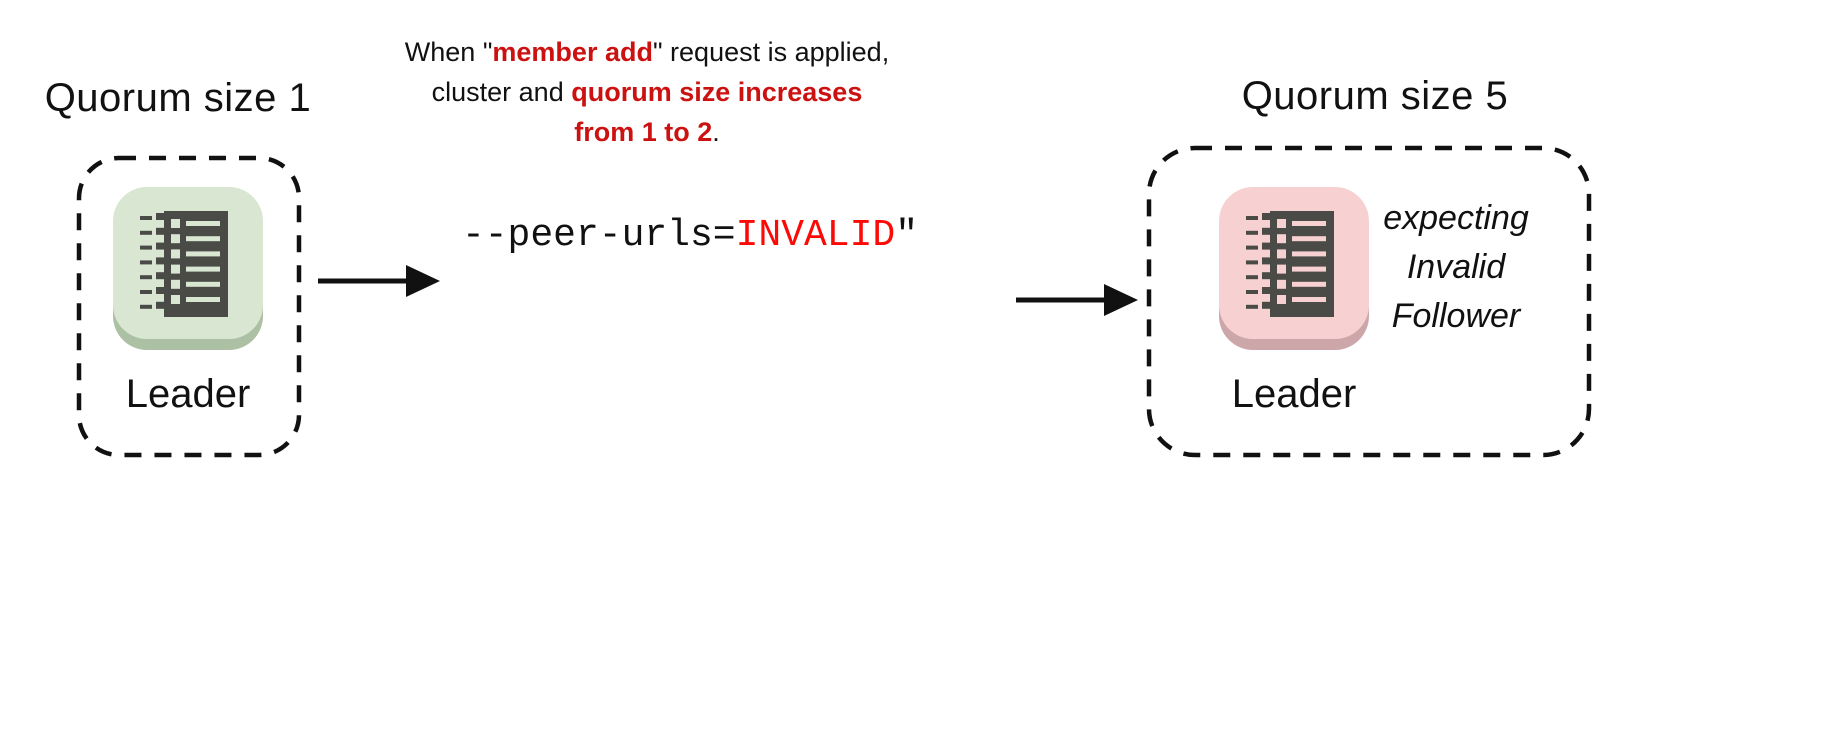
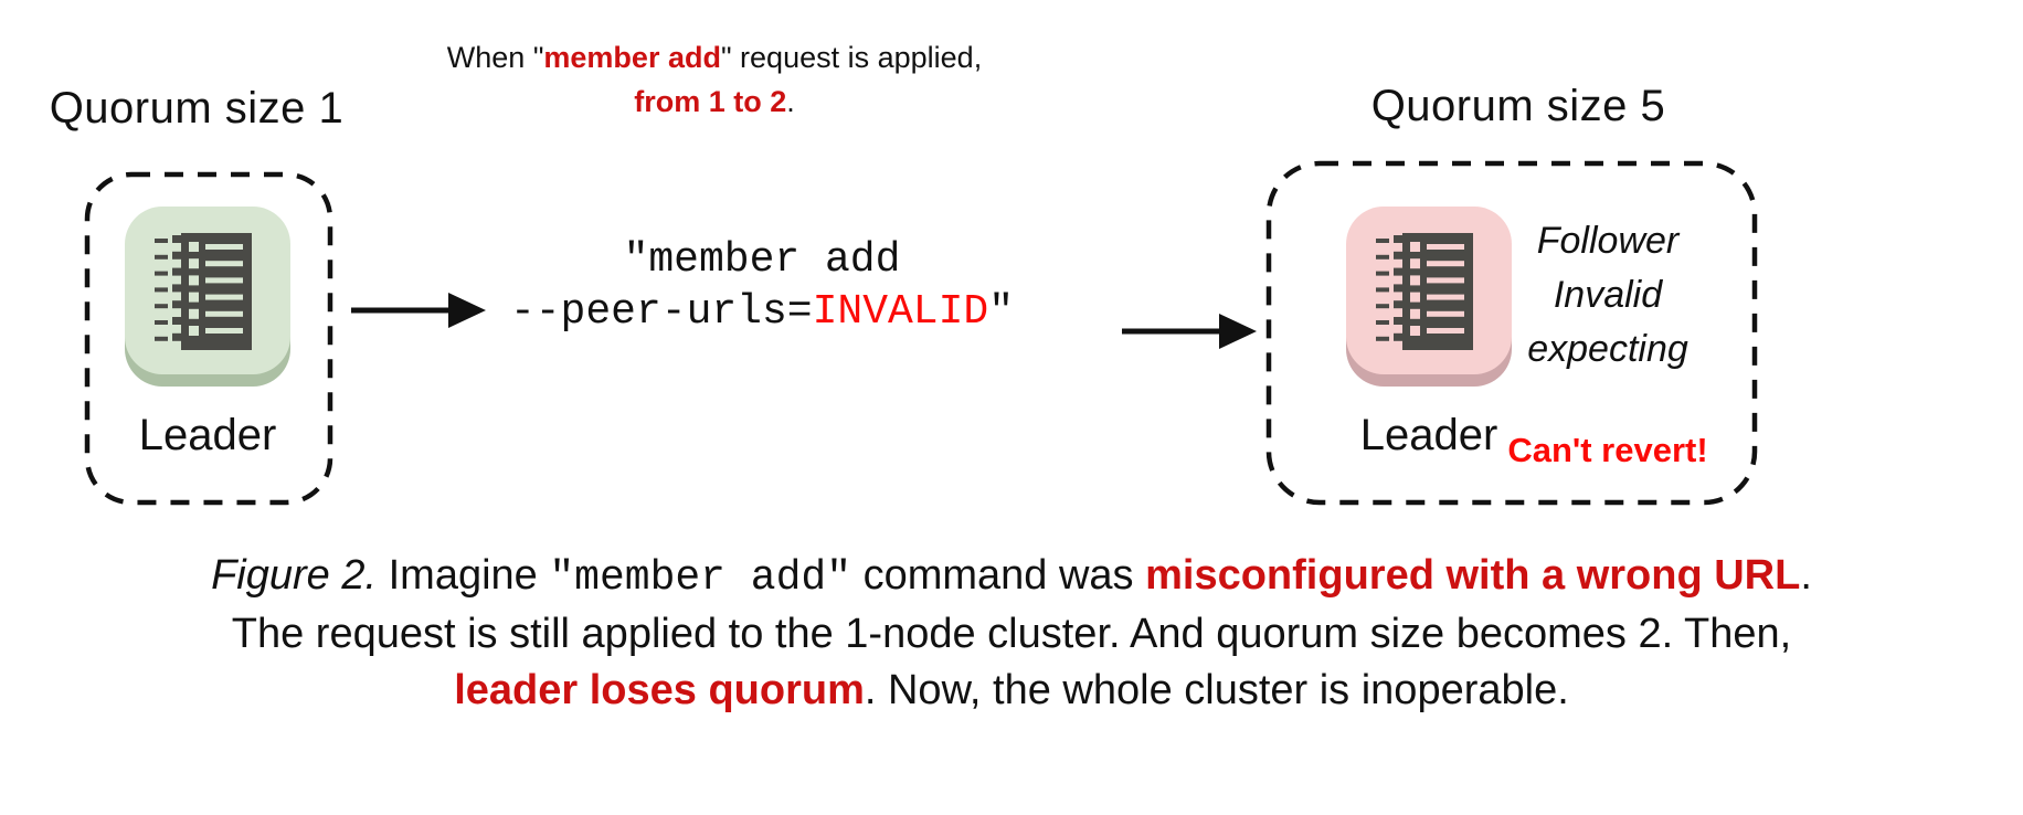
  Quorum size 1
  Leader
  When "member add" request is applied,
- cluster and quorum size increases
  from 1 to 2.
+ "member add
  --peer-urls=INVALID"
  Quorum size 5
  Leader
- expecting
+ Follower
  Invalid
- Follower
+ expecting
+ Can't revert!
+ Figure 2. Imagine "member add" command was misconfigured with a wrong URL.
+ The request is still applied to the 1-node cluster. And quorum size becomes 2. Then,
+ leader loses quorum. Now, the whole cluster is inoperable.
